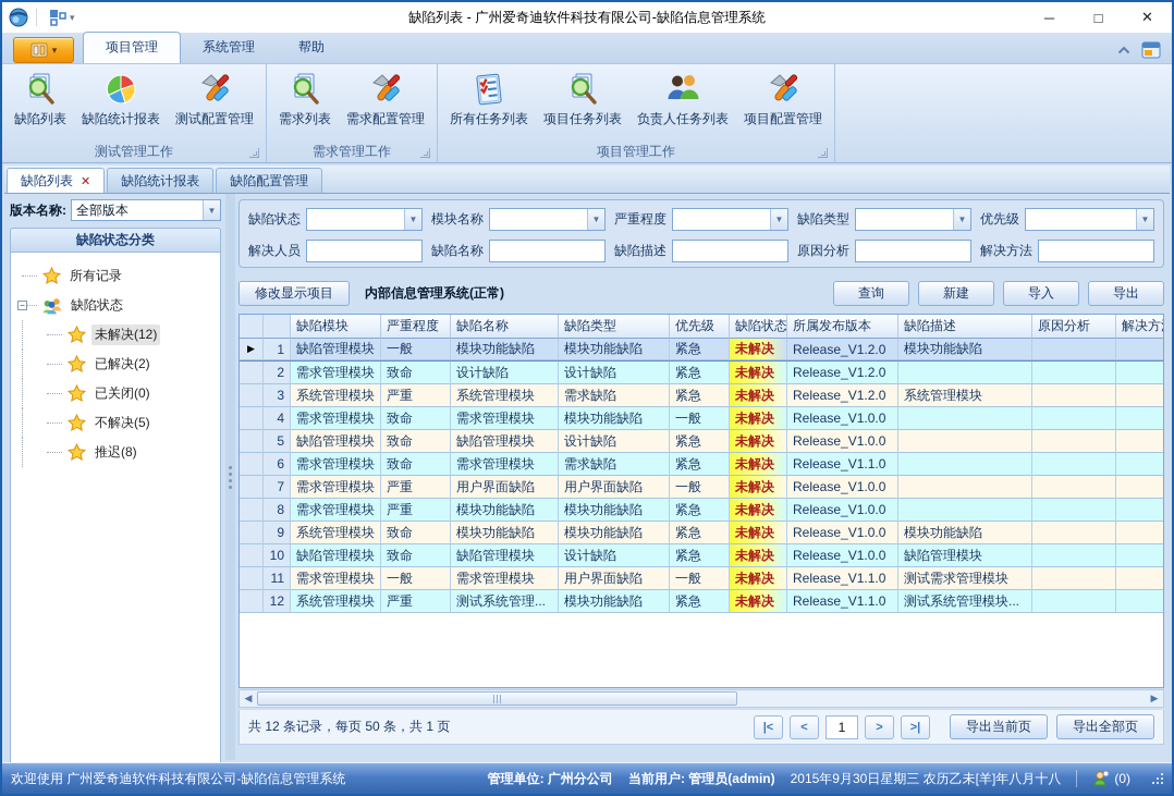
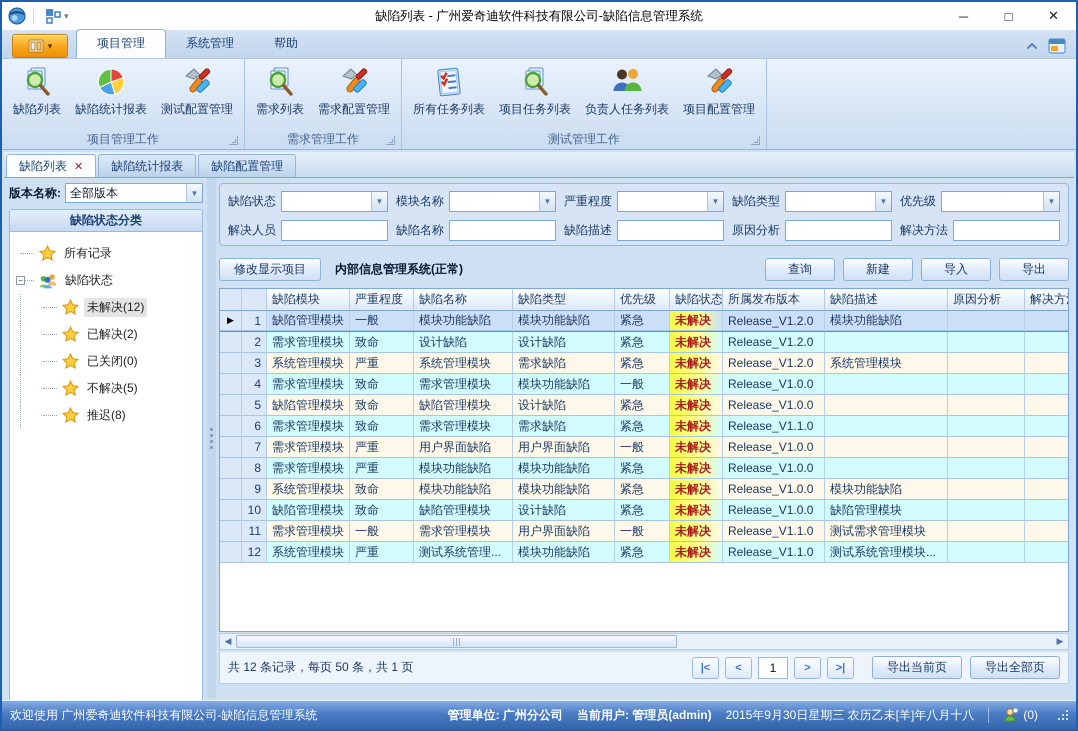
  ▾
  缺陷列表 - 广州爱奇迪软件科技有限公司-缺陷信息管理系统
  ─
  □
  ✕
  ▾
  项目管理
  系统管理
  帮助
  缺陷列表
  缺陷统计报表
  测试配置管理
- 测试管理工作
+ 项目管理工作
  需求列表
  需求配置管理
  需求管理工作
  所有任务列表
  项目任务列表
  负责人任务列表
  项目配置管理
- 项目管理工作
+ 测试管理工作
  缺陷列表
  ✕
  缺陷统计报表
  缺陷配置管理
  版本名称:
  全部版本
  ▼
  缺陷状态分类
  所有记录
  −
  缺陷状态
  未解决(12)
  已解决(2)
  已关闭(0)
  不解决(5)
  推迟(8)
  缺陷状态
  ▼
  模块名称
  ▼
  严重程度
  ▼
  缺陷类型
  ▼
  优先级
  ▼
  解决人员
  缺陷名称
  缺陷描述
  原因分析
  解决方法
  修改显示项目
  内部信息管理系统(正常)
  查询
  新建
  导入
  导出
  缺陷模块
  严重程度
  缺陷名称
  缺陷类型
  优先级
  缺陷状态
  所属发布版本
  缺陷描述
  原因分析
  解决方
  ▶
  1
  缺陷管理模块
  一般
  模块功能缺陷
  模块功能缺陷
  紧急
  未解决
  Release_V1.2.0
  模块功能缺陷
  2
  需求管理模块
  致命
  设计缺陷
  设计缺陷
  紧急
  未解决
  Release_V1.2.0
  3
  系统管理模块
  严重
  系统管理模块
  需求缺陷
  紧急
  未解决
  Release_V1.2.0
  系统管理模块
  4
  需求管理模块
  致命
  需求管理模块
  模块功能缺陷
  一般
  未解决
  Release_V1.0.0
  5
  缺陷管理模块
  致命
  缺陷管理模块
  设计缺陷
  紧急
  未解决
  Release_V1.0.0
  6
  需求管理模块
  致命
  需求管理模块
  需求缺陷
  紧急
  未解决
  Release_V1.1.0
  7
  需求管理模块
  严重
  用户界面缺陷
  用户界面缺陷
  一般
  未解决
  Release_V1.0.0
  8
  需求管理模块
  严重
  模块功能缺陷
  模块功能缺陷
  紧急
  未解决
  Release_V1.0.0
  9
  系统管理模块
  致命
  模块功能缺陷
  模块功能缺陷
  紧急
  未解决
  Release_V1.0.0
  模块功能缺陷
  10
  缺陷管理模块
  致命
  缺陷管理模块
  设计缺陷
  紧急
  未解决
  Release_V1.0.0
  缺陷管理模块
  11
  需求管理模块
  一般
  需求管理模块
  用户界面缺陷
  一般
  未解决
  Release_V1.1.0
  测试需求管理模块
  12
  系统管理模块
  严重
  测试系统管理...
  模块功能缺陷
  紧急
  未解决
  Release_V1.1.0
  测试系统管理模块...
  ◀
  ▶
  共 12 条记录，每页 50 条，共 1 页
  |<
  <
  1
  >
  >|
  导出当前页
  导出全部页
  欢迎使用 广州爱奇迪软件科技有限公司-缺陷信息管理系统
  管理单位: 广州分公司
  当前用户: 管理员(admin)
  2015年9月30日星期三 农历乙未[羊]年八月十八
  (0)
